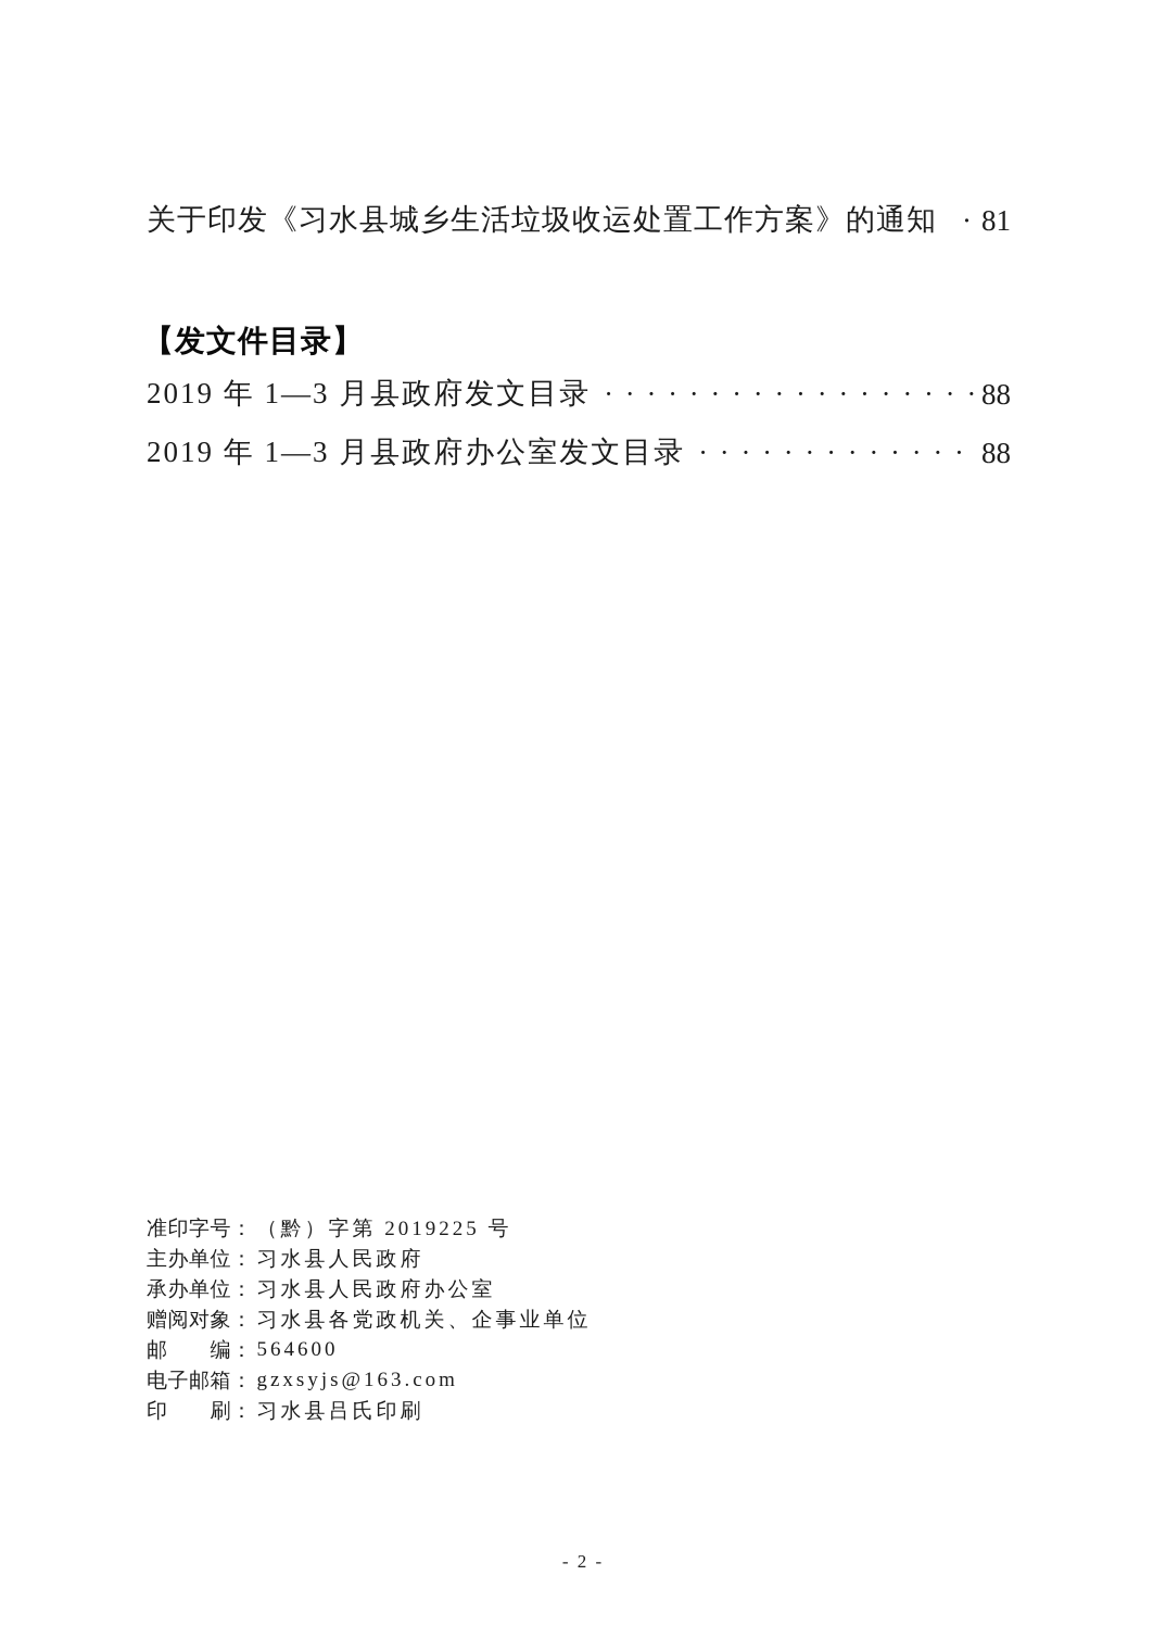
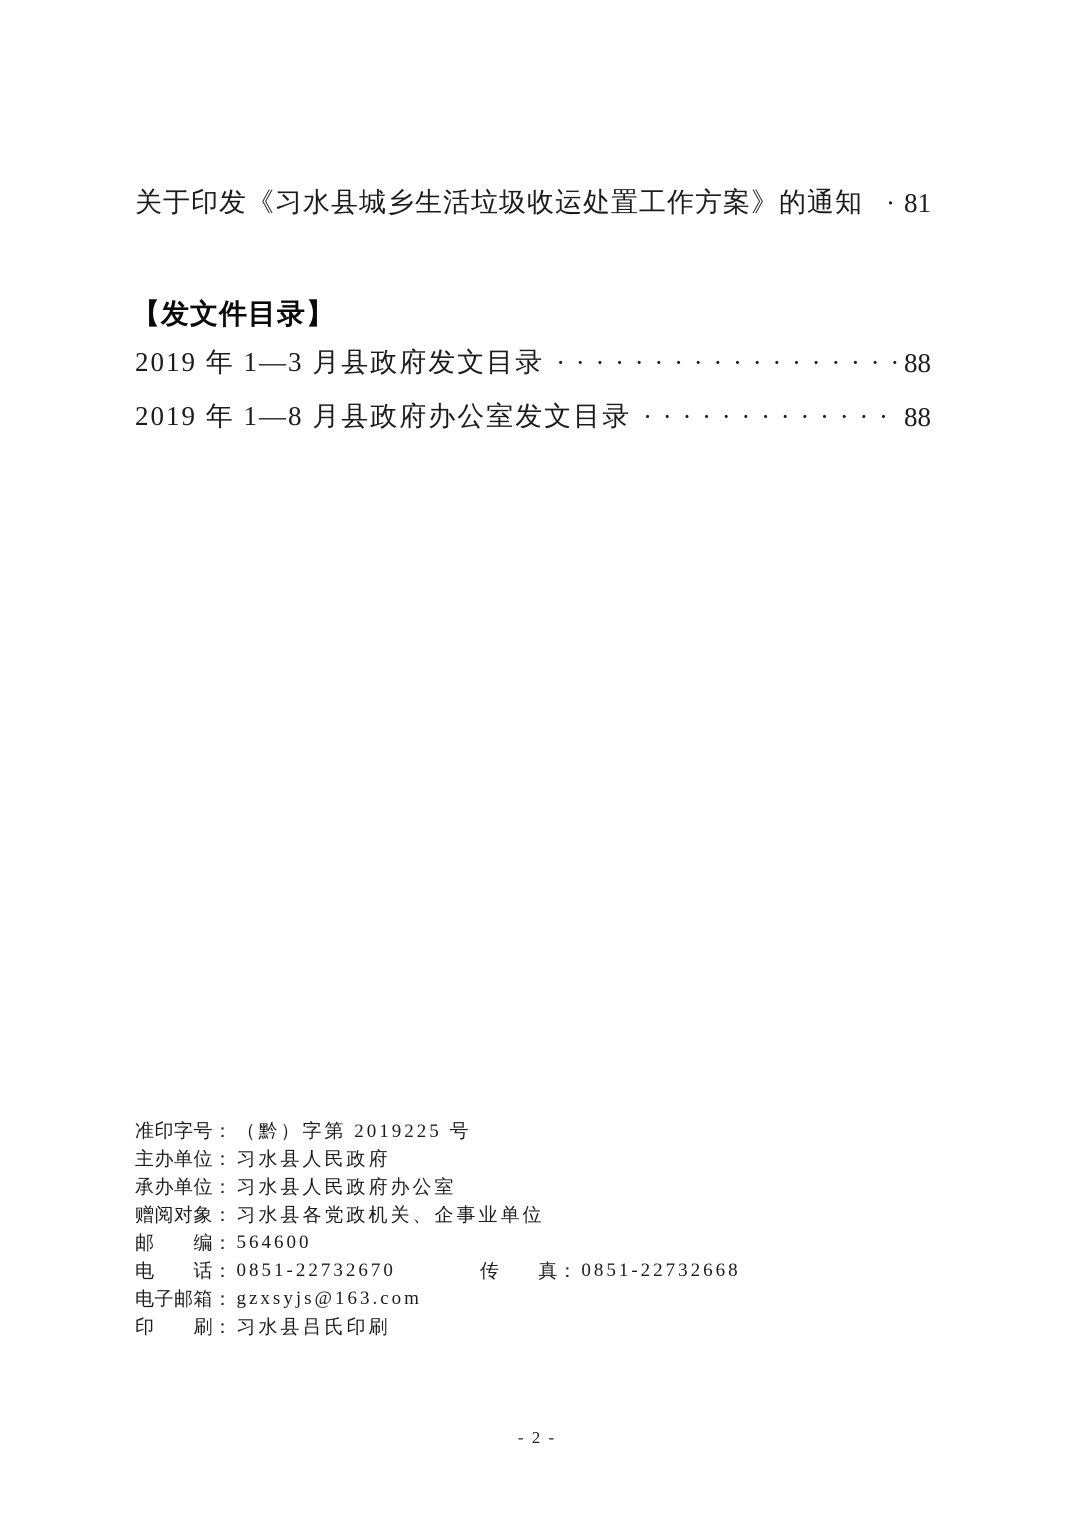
  关于印发《习水县城乡生活垃圾收运处置工作方案》的通知
  · 81
  【发文件目录】
  2019 年 1—3 月县政府发文目录
  ·················
  88
- 2019 年 1—3 月县政府办公室发文目录
+ 2019 年 1—8 月县政府办公室发文目录
  88
  准印字号：
  （黔）字第 2019225 号
  主办单位：
  习水县人民政府
  承办单位：
  习水县人民政府办公室
  赠阅对象：
  习水县各党政机关、企事业单位
  邮 编：
  564600
+ 电 话：
+ 0851-22732670
+ 传 真：
+ 0851-22732668
  电子邮箱：
  gzxsyjs@163.com
  印 刷：
  习水县吕氏印刷
  - 2 -
